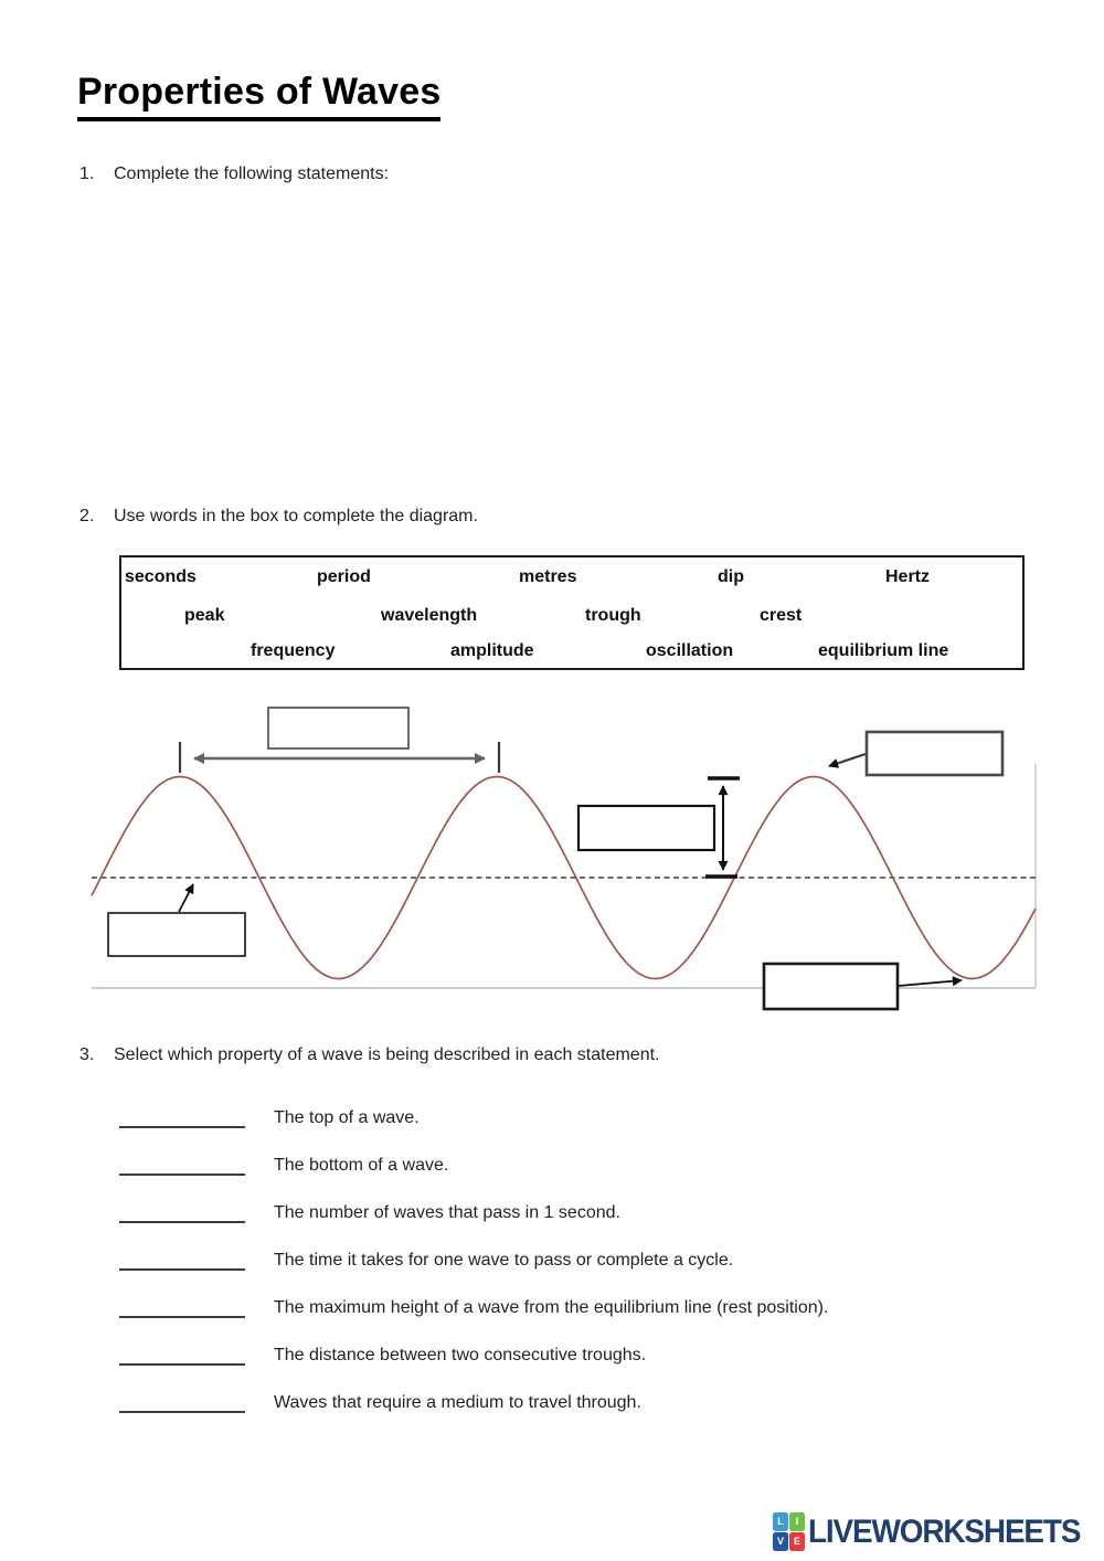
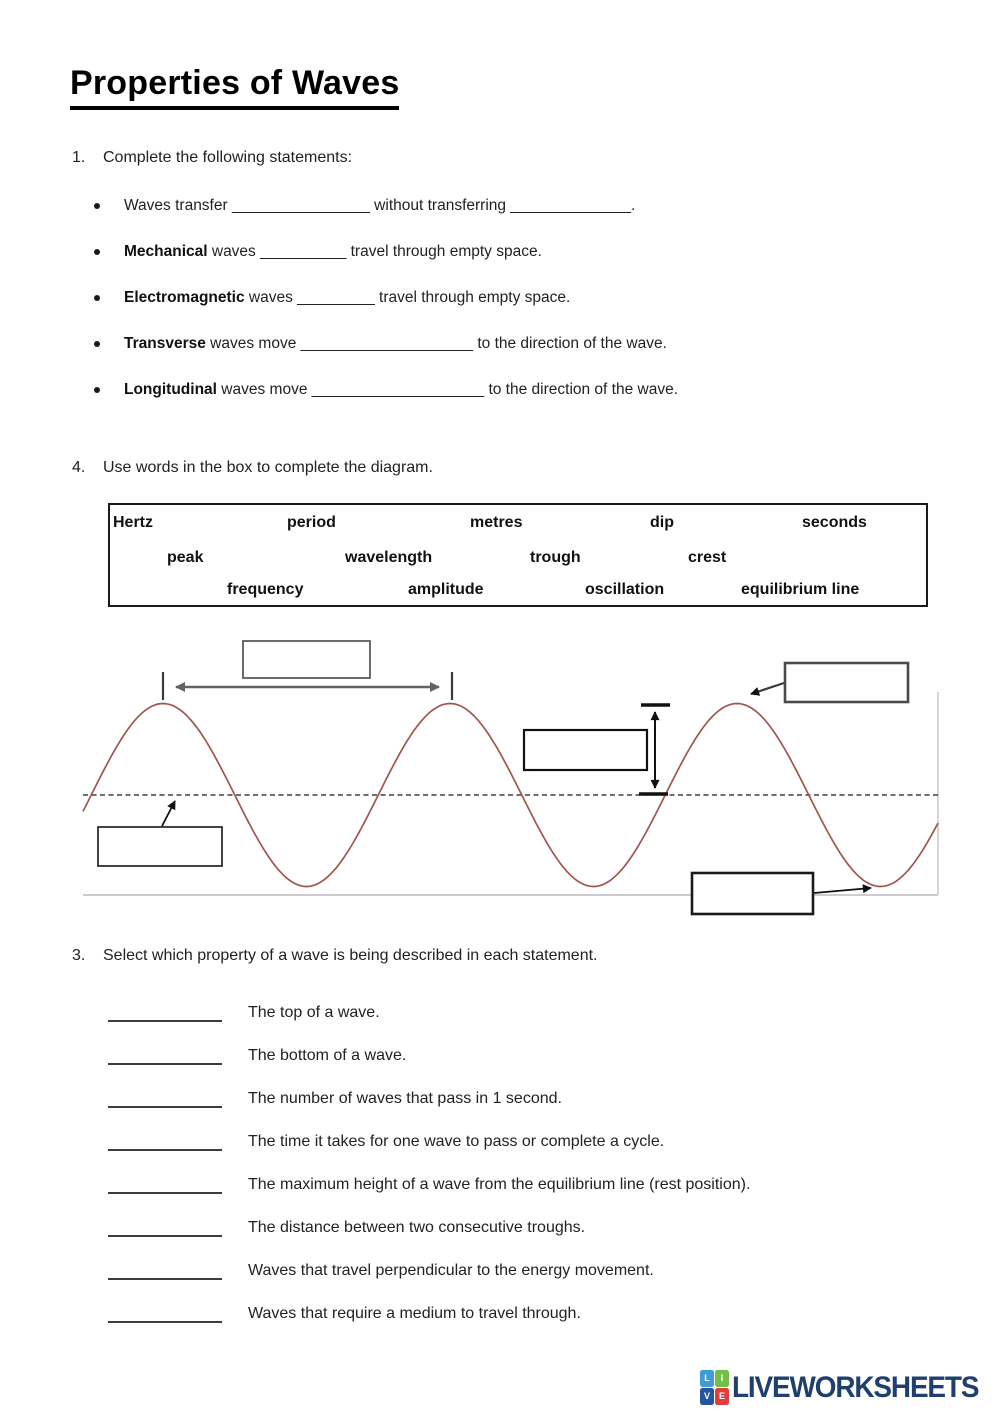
  Properties of Waves
  1.
  Complete the following statements:
+ Waves transfer ________________ without transferring ______________.
+ Mechanical waves __________ travel through empty space.
+ Electromagnetic waves _________ travel through empty space.
+ Transverse waves move ____________________ to the direction of the wave.
+ Longitudinal waves move ____________________ to the direction of the wave.
- 2.
+ 4.
  Use words in the box to complete the diagram.
- seconds
+ Hertz
  period
  metres
  dip
- Hertz
+ seconds
  peak
  wavelength
  trough
  crest
  frequency
  amplitude
  oscillation
  equilibrium line
  3.
  Select which property of a wave is being described in each statement.
  The top of a wave.
  The bottom of a wave.
  The number of waves that pass in 1 second.
  The time it takes for one wave to pass or complete a cycle.
  The maximum height of a wave from the equilibrium line (rest position).
  The distance between two consecutive troughs.
+ Waves that travel perpendicular to the energy movement.
  Waves that require a medium to travel through.
  L
  I
  V
  E
  LIVEWORKSHEETS
